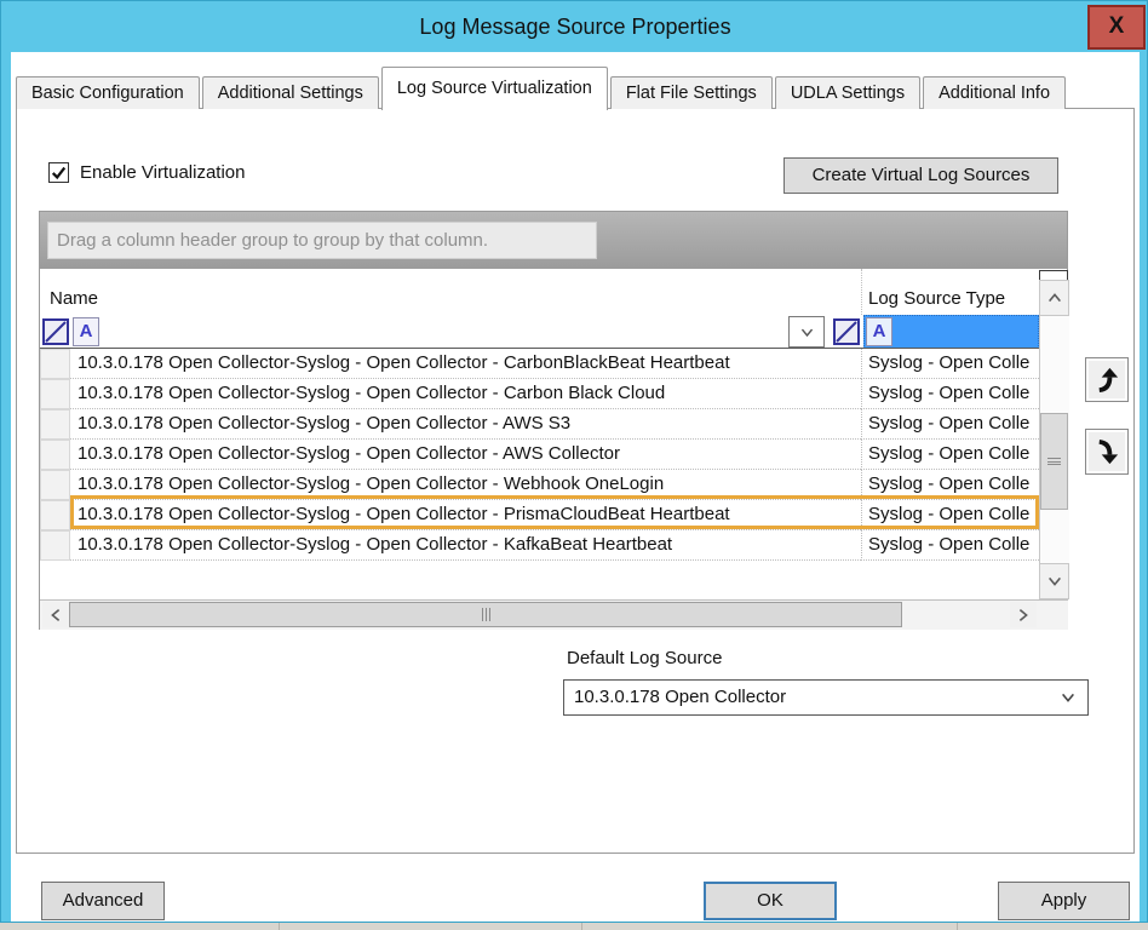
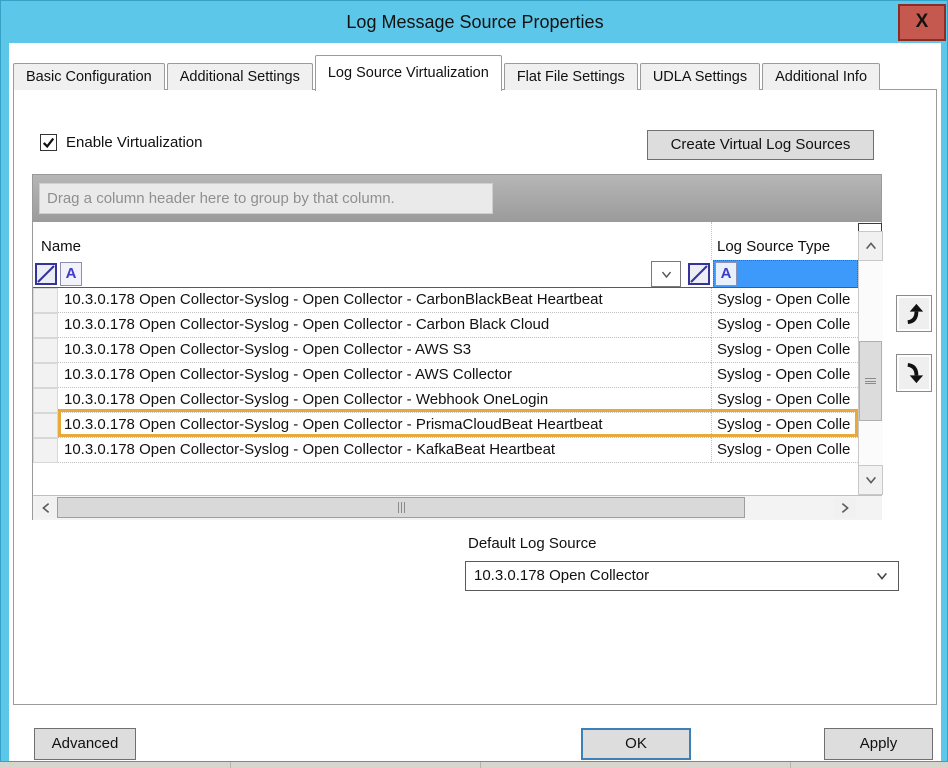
  Log Message Source Properties
  X
  Basic Configuration
  Additional Settings
  Log Source Virtualization
  Flat File Settings
  UDLA Settings
  Additional Info
  Enable Virtualization
  Create Virtual Log Sources
- Drag a column header group to group by that column.
+ Drag a column header here to group by that column.
  Name
  Log Source Type
  A
  A
  10.3.0.178 Open Collector-Syslog - Open Collector - CarbonBlackBeat Heartbeat
  Syslog - Open Colle
  10.3.0.178 Open Collector-Syslog - Open Collector - Carbon Black Cloud
  Syslog - Open Colle
  10.3.0.178 Open Collector-Syslog - Open Collector - AWS S3
  Syslog - Open Colle
  10.3.0.178 Open Collector-Syslog - Open Collector - AWS Collector
  Syslog - Open Colle
  10.3.0.178 Open Collector-Syslog - Open Collector - Webhook OneLogin
  Syslog - Open Colle
  10.3.0.178 Open Collector-Syslog - Open Collector - PrismaCloudBeat Heartbeat
  Syslog - Open Colle
  10.3.0.178 Open Collector-Syslog - Open Collector - KafkaBeat Heartbeat
  Syslog - Open Colle
  Default Log Source
  10.3.0.178 Open Collector
  Advanced
  OK
  Apply
